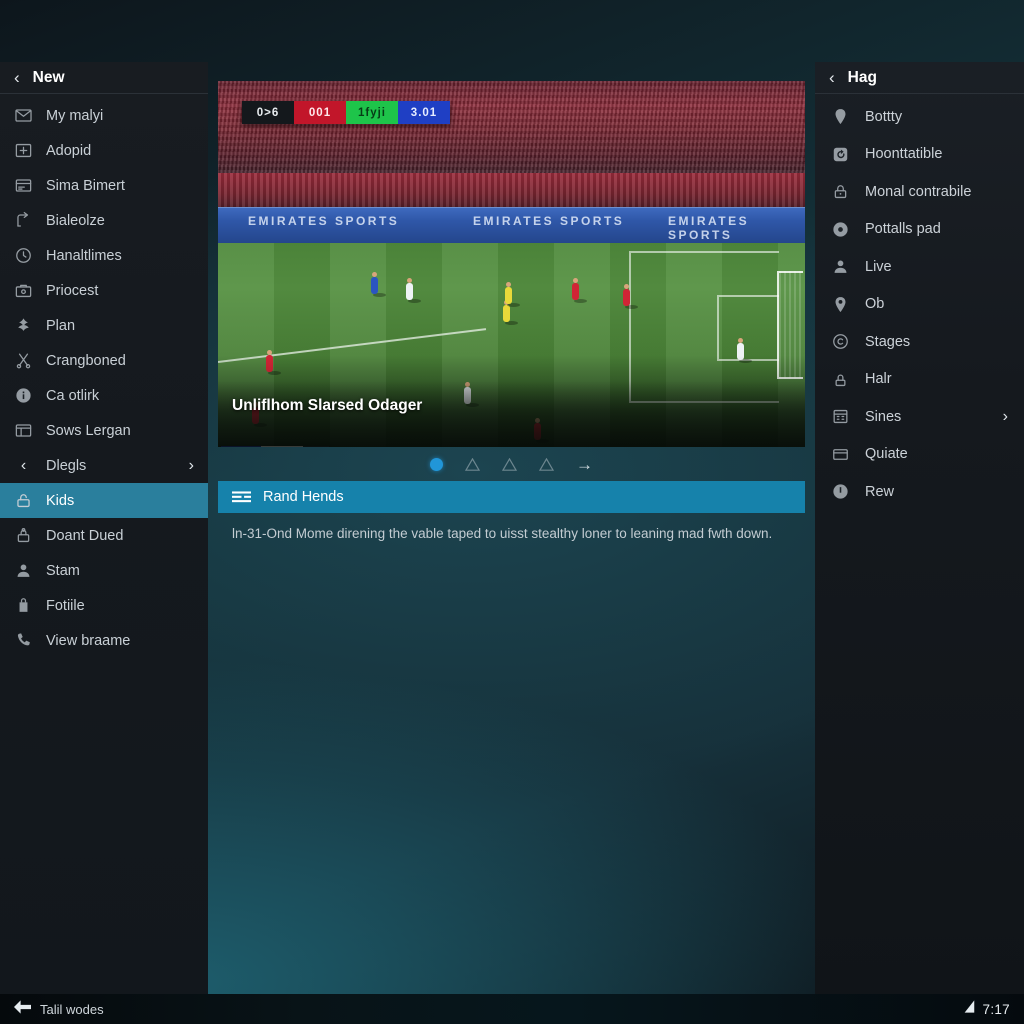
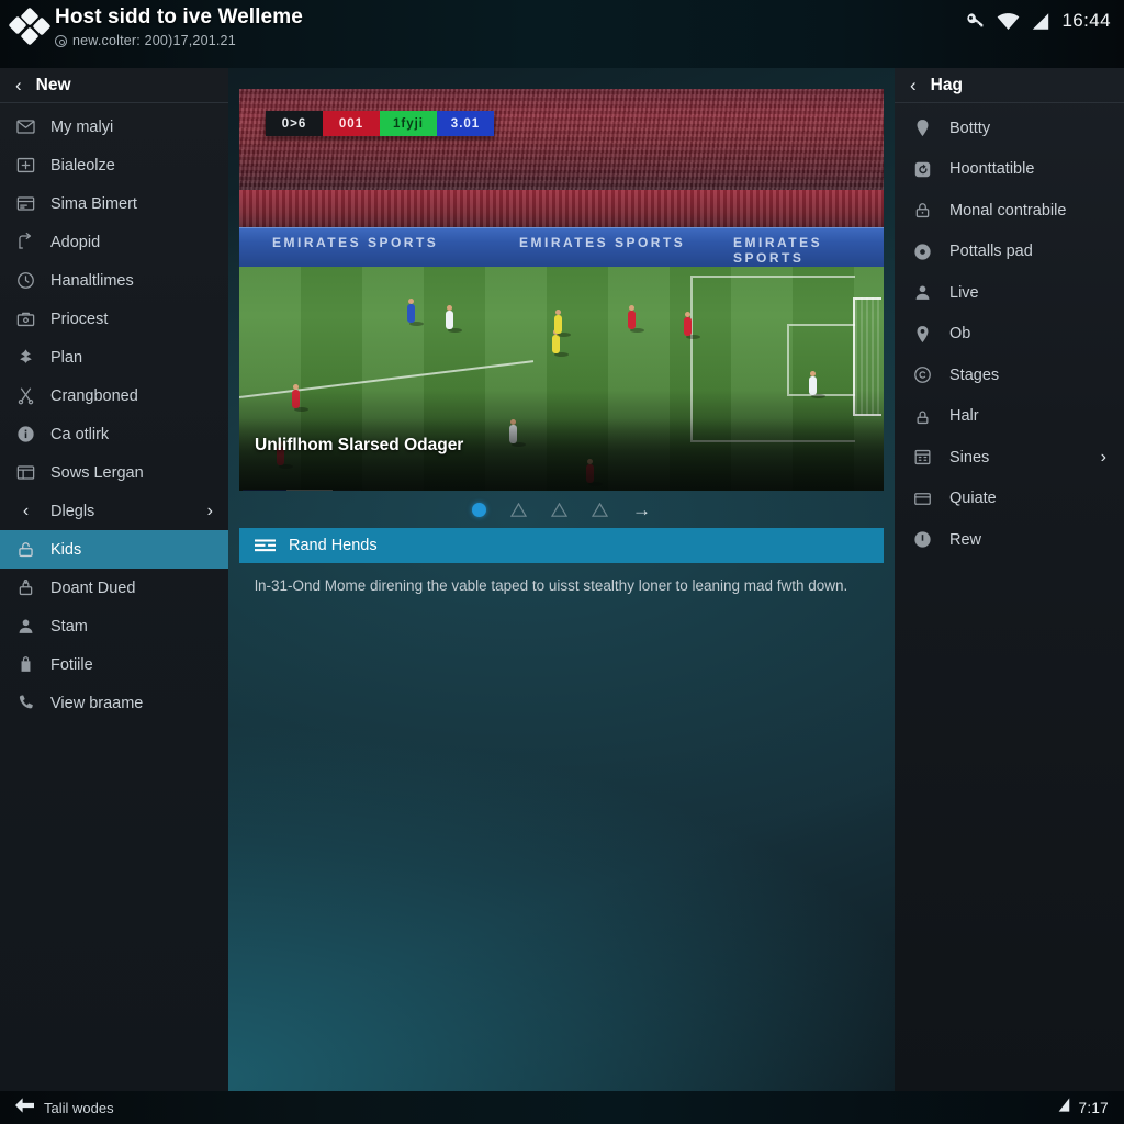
+ Host sidd to ive Welleme
+ new.colter: 200)17,201.21
+ 16:44
  ‹
  New
  My malyi
- Adopid
+ Bialeolze
  Sima Bimert
- Bialeolze
+ Adopid
  Hanaltlimes
  Priocest
  Plan
  Crangboned
  Ca otlirk
  Sows Lergan
  ‹
  Dlegls
  ›
  Kids
  Doant Dued
  Stam
  Fotiile
  View braame
  EMIRATES SPORTS
  EMIRATES SPORTS
  EMIRATES SPORTS
  0>6
  001
  1fyji
  3.01
  Unliflhom Slarsed Odager
  →
  Rand Hends
  ln-31-Ond Mome direning the vable taped to uisst stealthy loner to leaning mad fwth down.
  ‹
  Hag
  Bottty
  Hoonttatible
  Monal contrabile
  Pottalls pad
  Live
  Ob
  Stages
  Halr
  Sines
  ›
  Quiate
  Rew
  Talil wodes
  7:17
